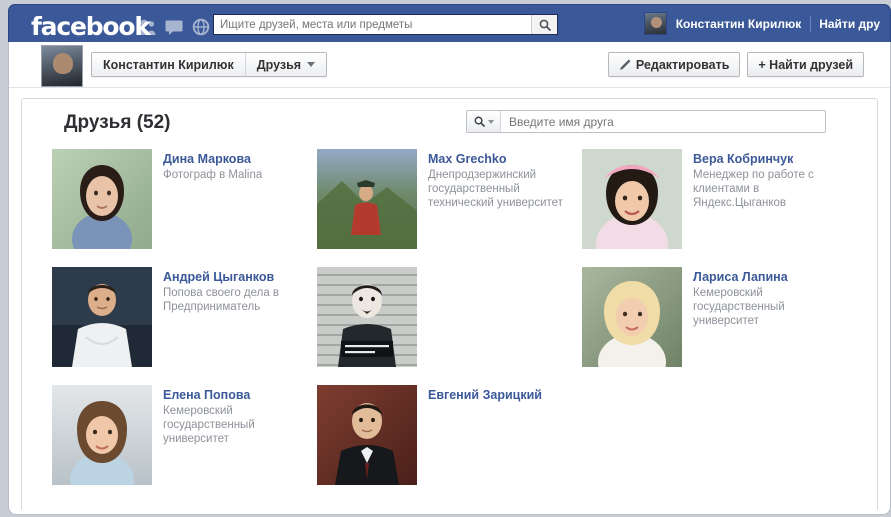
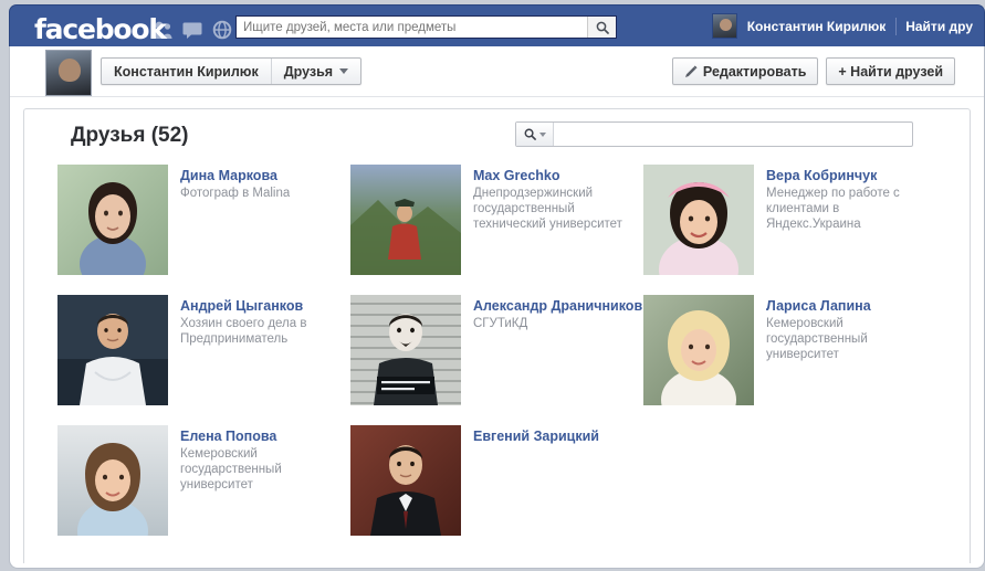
  facebook
  Ищите друзей, места или предметы
  Константин Кирилюк
  Найти дру
  Константин Кирилюк
  Друзья
  Редактировать
  + Найти друзей
  Друзья (52)
- Введите имя друга
  Дина Маркова
  Фотограф в Malina
  Max Grechko
  Днепродзержинский государственный технический университет
  Вера Кобринчук
- Менеджер по работе с клиентами в Яндекс.Цыганков
+ Менеджер по работе с клиентами в Яндекс.Украина
  Андрей Цыганков
- Попова своего дела в Предприниматель
+ Хозяин своего дела в Предприниматель
+ Александр Драничников
+ СГУТиКД
  Лариса Лапина
  Кемеровский государственный университет
  Елена Попова
  Кемеровский государственный университет
  Евгений Зарицкий
